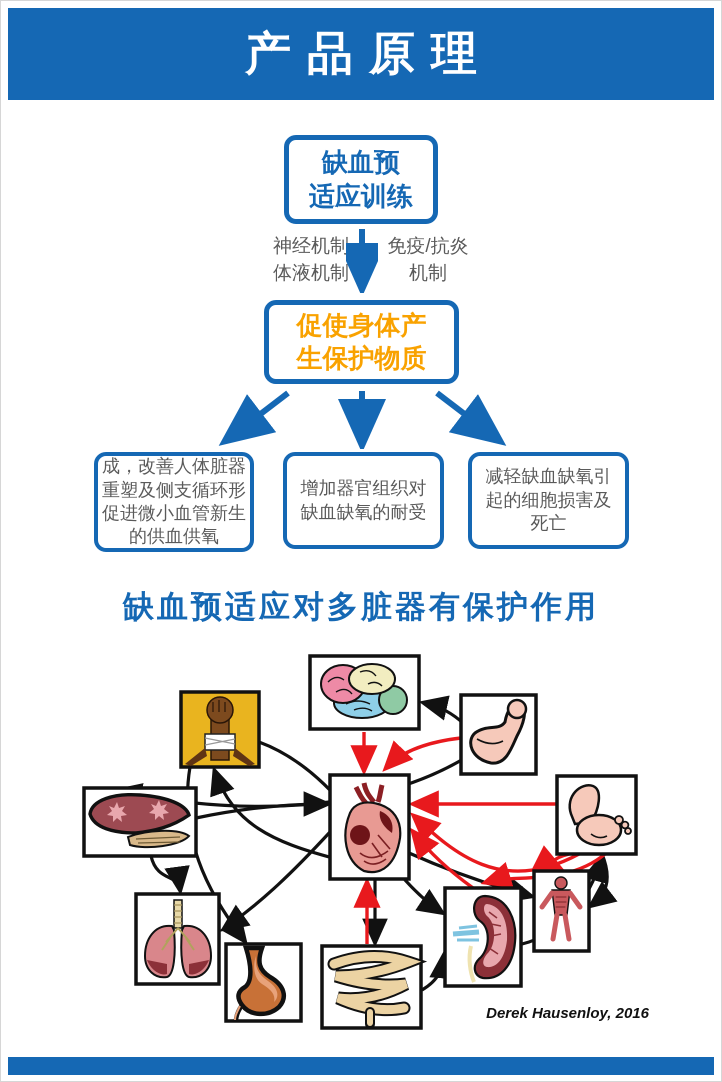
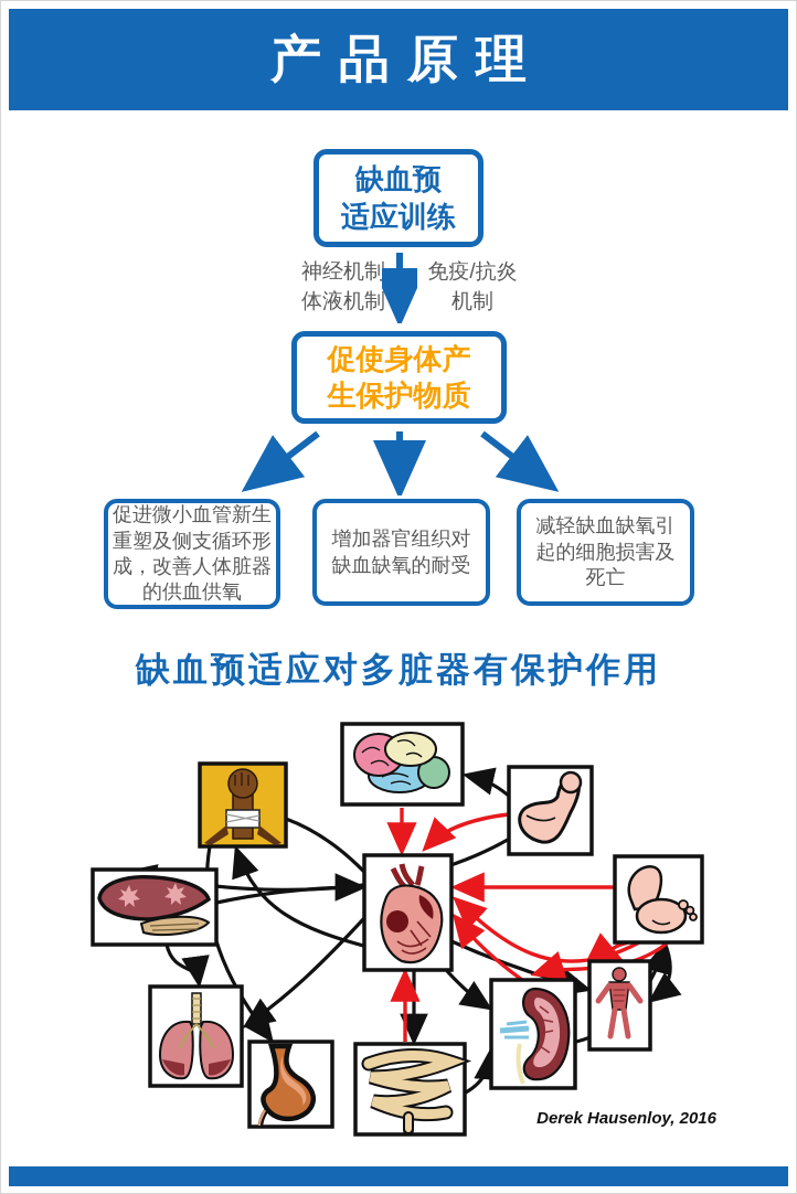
  产品原理
  缺血预
  适应训练
  神经机制
  体液机制
  免疫/抗炎
  机制
  促使身体产
  生保护物质
- 成，改善人体脏器
+ 促进微小血管新生
  重塑及侧支循环形
- 促进微小血管新生
+ 成，改善人体脏器
  的供血供氧
  增加器官组织对
  缺血缺氧的耐受
  减轻缺血缺氧引
  起的细胞损害及
  死亡
  缺血预适应对多脏器有保护作用
  Derek Hausenloy, 2016
